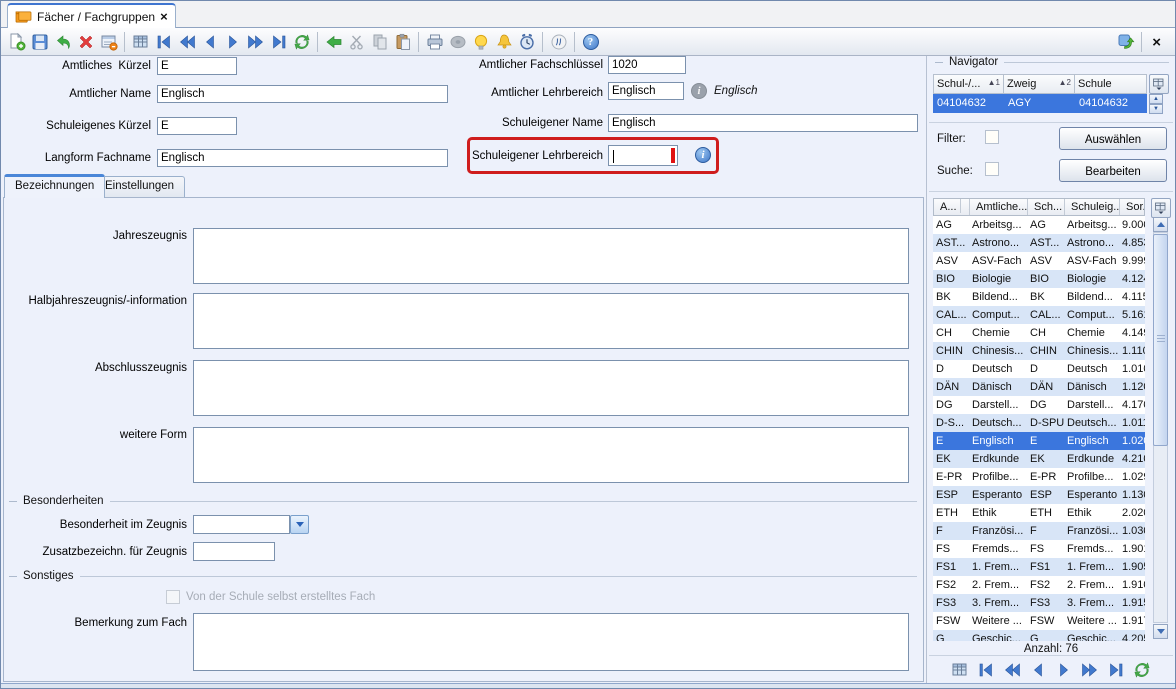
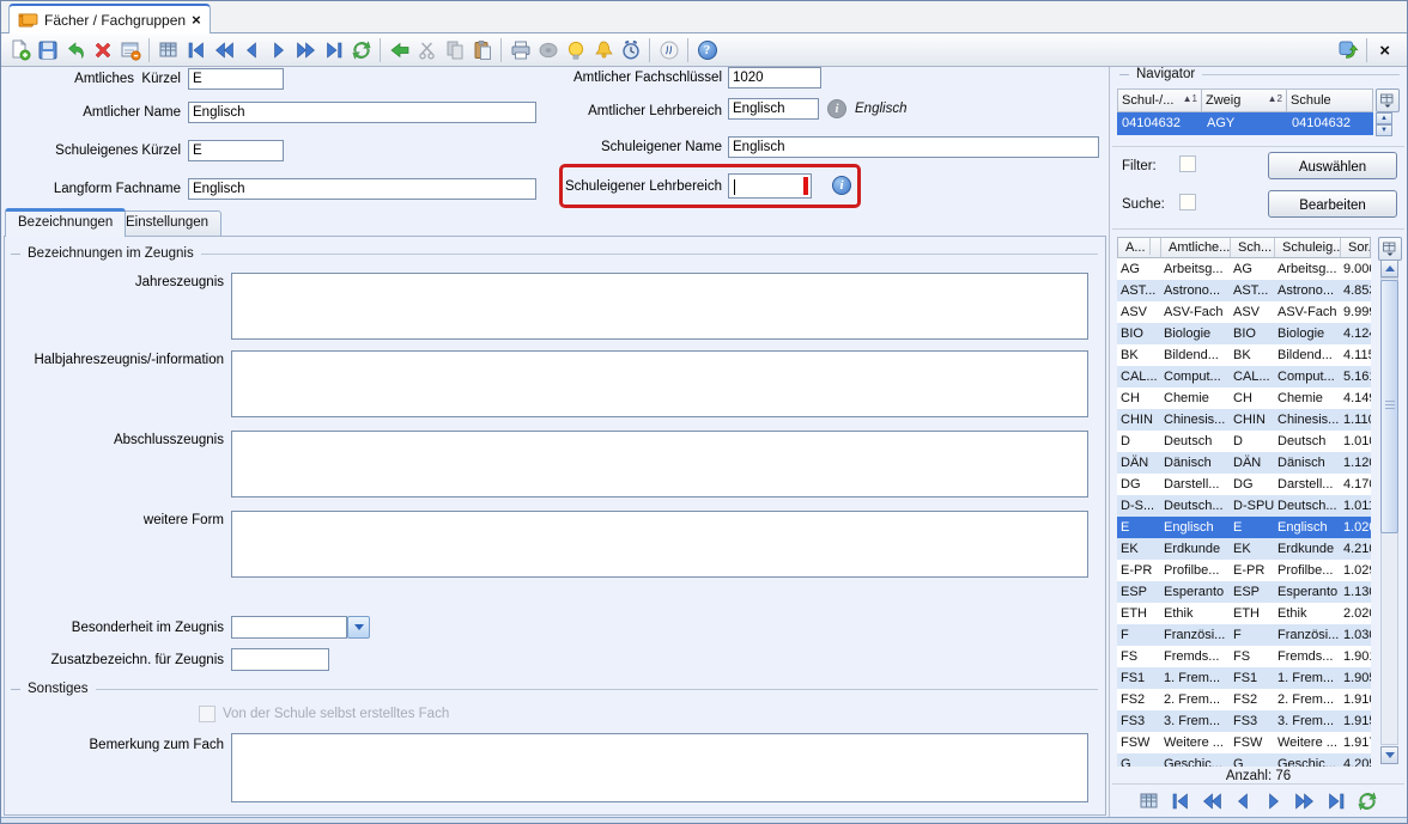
  Fächer / Fachgruppen
  ×
  ?
  ×
  Amtliches Kürzel
  E
  Amtlicher Name
  Englisch
  Schuleigenes Kürzel
  E
  Langform Fachname
  Englisch
  Amtlicher Fachschlüssel
  1020
  Amtlicher Lehrbereich
  Englisch
  i
  Englisch
  Schuleigener Name
  Englisch
  Schuleigener Lehrbereich
  i
  Bezeichnungen
  Einstellungen
+ Bezeichnungen im Zeugnis
  Jahreszeugnis
  Halbjahreszeugnis/-information
  Abschlusszeugnis
  weitere Form
- Besonderheiten
  Besonderheit im Zeugnis
  Zusatzbezeichn. für Zeugnis
  Sonstiges
  Von der Schule selbst erstelltes Fach
  Bemerkung zum Fach
  Navigator
  Schul-/...
  ▲1
  Zweig
  ▲2
  Schule
  04104632
  AGY
  04104632
  Filter:
  Auswählen
  Suche:
  Bearbeiten
  A...
  Amtliche...
  Sch...
  Schuleig..
  AG
  Arbeitsg...
  AG
  Arbeitsg...
  9.00
  AST...
  Astrono...
  AST...
  Astrono...
  4.85
  ASV
  ASV-Fach
  ASV
  ASV-Fach
  9.99
  BIO
  Biologie
  BIO
  Biologie
  4.12
  BK
  Bildend...
  BK
  Bildend...
  4.11
  CAL...
  Comput...
  CAL...
  Comput...
  5.16
  CH
  Chemie
  CH
  Chemie
  4.14
  CHIN
  Chinesis...
  CHIN
  Chinesis...
  1.11
  D
  Deutsch
  D
  Deutsch
  1.01
  DÄN
  Dänisch
  DÄN
  Dänisch
  1.12
  DG
  Darstell...
  DG
  Darstell...
  4.17
  D-S...
  Deutsch...
  D-SPU
  Deutsch...
  1.01
  E
  Englisch
  E
  Englisch
  1.02
  EK
  Erdkunde
  EK
  Erdkunde
  4.21
  E-PR
  Profilbe...
  E-PR
  Profilbe...
  1.02
  ESP
  Esperanto
  ESP
  Esperanto
  1.13
  ETH
  Ethik
  ETH
  Ethik
  2.02
  F
  Französi...
  F
  Französi...
  1.03
  FS
  Fremds...
  FS
  Fremds...
  1.90
  FS1
  1. Frem...
  FS1
  1. Frem...
  1.90
  FS2
  2. Frem...
  FS2
  2. Frem...
  1.91
  FS3
  3. Frem...
  FS3
  3. Frem...
  1.91
  FSW
  Weitere ...
  FSW
  Weitere ...
  1.91
  G
  Geschic...
  G
  Geschic...
  4.20
  Anzahl: 76
